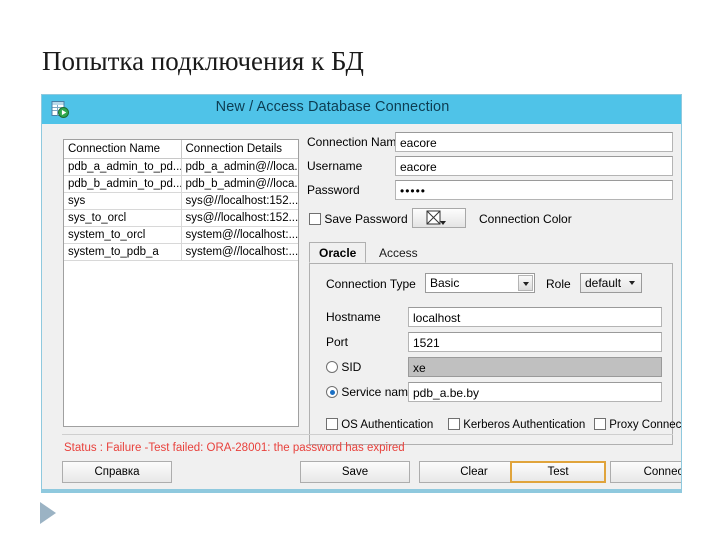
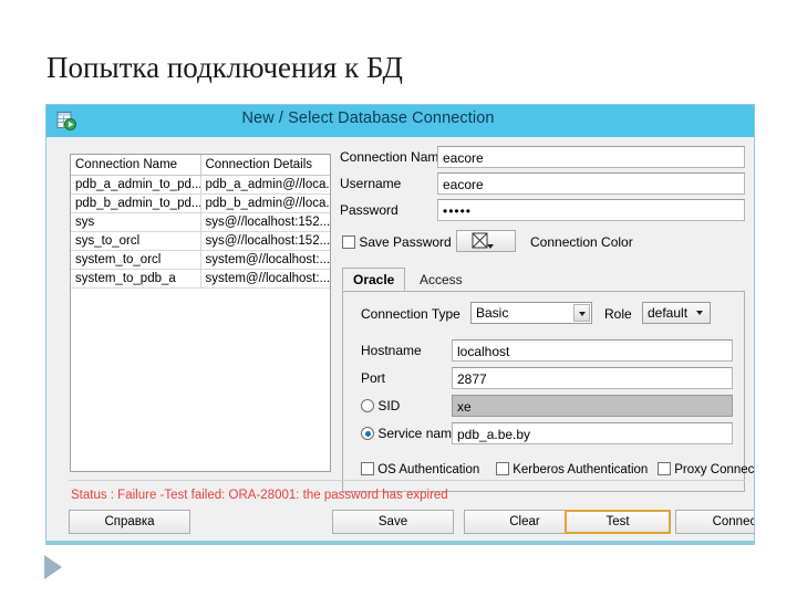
  Попытка подключения к БД
- New / Access Database Connection
+ New / Select Database Connection
  Connection Name	Connection Details
  pdb_a_admin_to_pd...	pdb_a_admin@//loca.
  pdb_b_admin_to_pd...	pdb_b_admin@//loca.
  sys	sys@//localhost:152...
  sys_to_orcl	sys@//localhost:152...
  system_to_orcl	system@//localhost:...
  system_to_pdb_a	system@//localhost:...
  Connection Nam
  eacore
  Username
  eacore
  Password
  •••••
  Save Password
  Connection Color
  Oracle
  Access
  Connection Type
  Basic
  Role
  default
  Hostname
  localhost
  Port
- 1521
+ 2877
  SID
  xe
  Service nam
  pdb_a.be.by
  OS Authentication
  Kerberos Authentication
  Proxy Connec
  Status : Failure -Test failed: ORA-28001: the password has expired
  Справка
  Save
  Clear
  Test
  Connec
